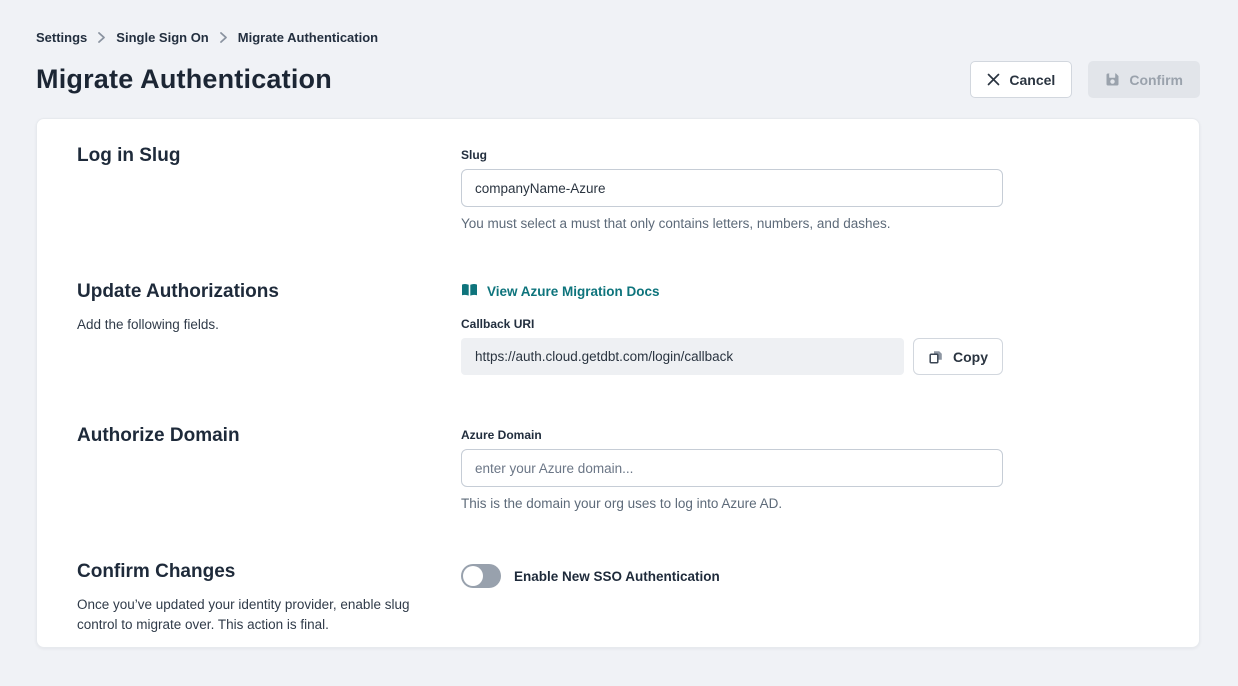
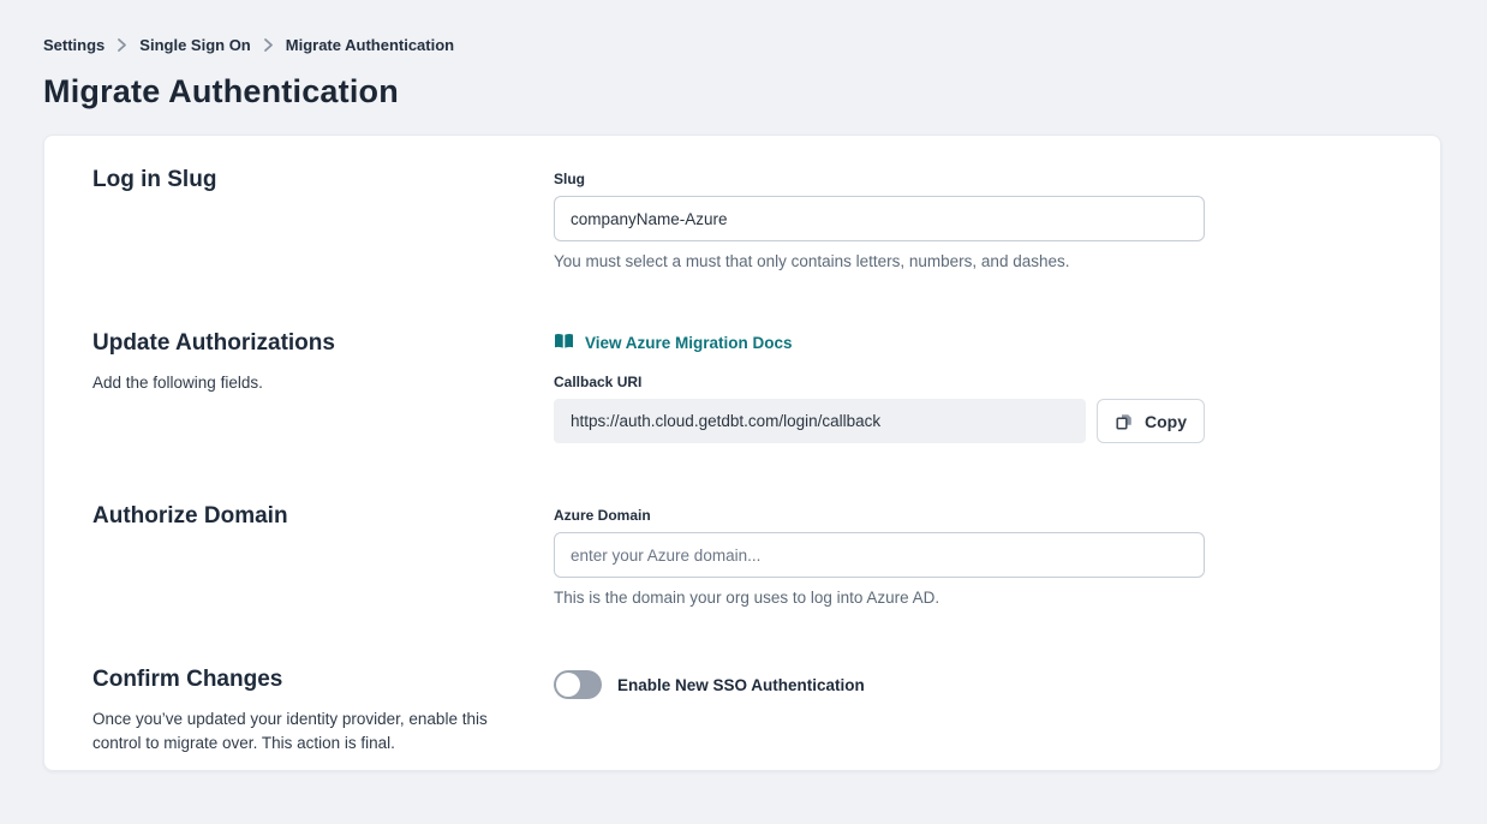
  Settings
  Single Sign On
  Migrate Authentication
  Migrate Authentication
- Cancel
- Confirm
  Log in Slug
  Slug
  companyName-Azure
  You must select a must that only contains letters, numbers, and dashes.
  Update Authorizations
  Add the following fields.
  View Azure Migration Docs
  Callback URI
  https://auth.cloud.getdbt.com/login/callback
  Copy
  Authorize Domain
  Azure Domain
  enter your Azure domain...
  This is the domain your org uses to log into Azure AD.
  Confirm Changes
- Once you’ve updated your identity provider, enable slug control to migrate over. This action is final.
+ Once you’ve updated your identity provider, enable this control to migrate over. This action is final.
  Enable New SSO Authentication
